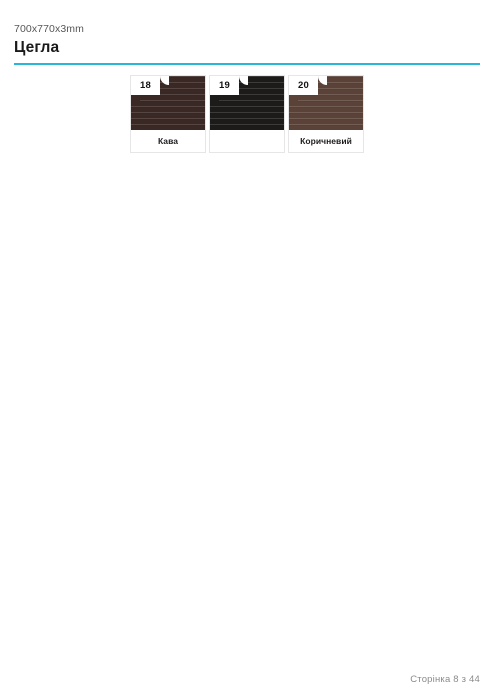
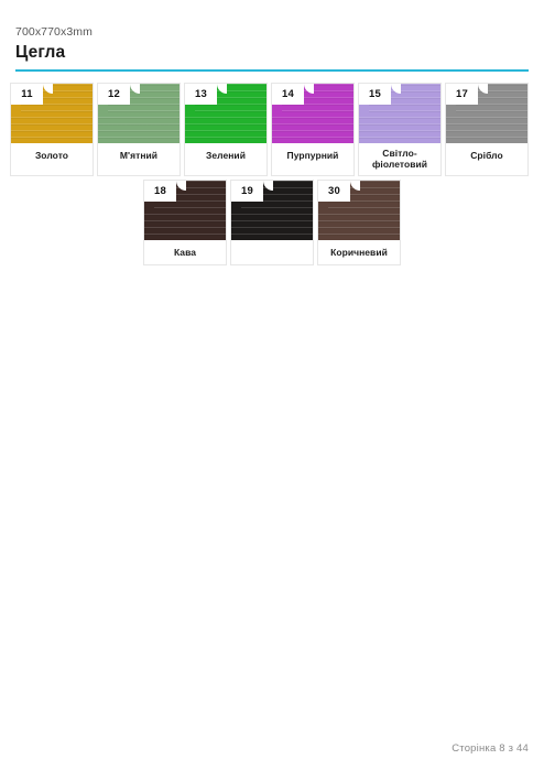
  700x770x3mm
  Цегла
+ 11
+ Золото
+ 12
+ М'ятний
+ 13
+ Зелений
+ 14
+ Пурпурний
+ 15
+ Світло-фіолетовий
+ 17
+ Срібло
  18
  Кава
  19
- 20
+ 30
  Коричневий
  Сторінка 8 з 44
